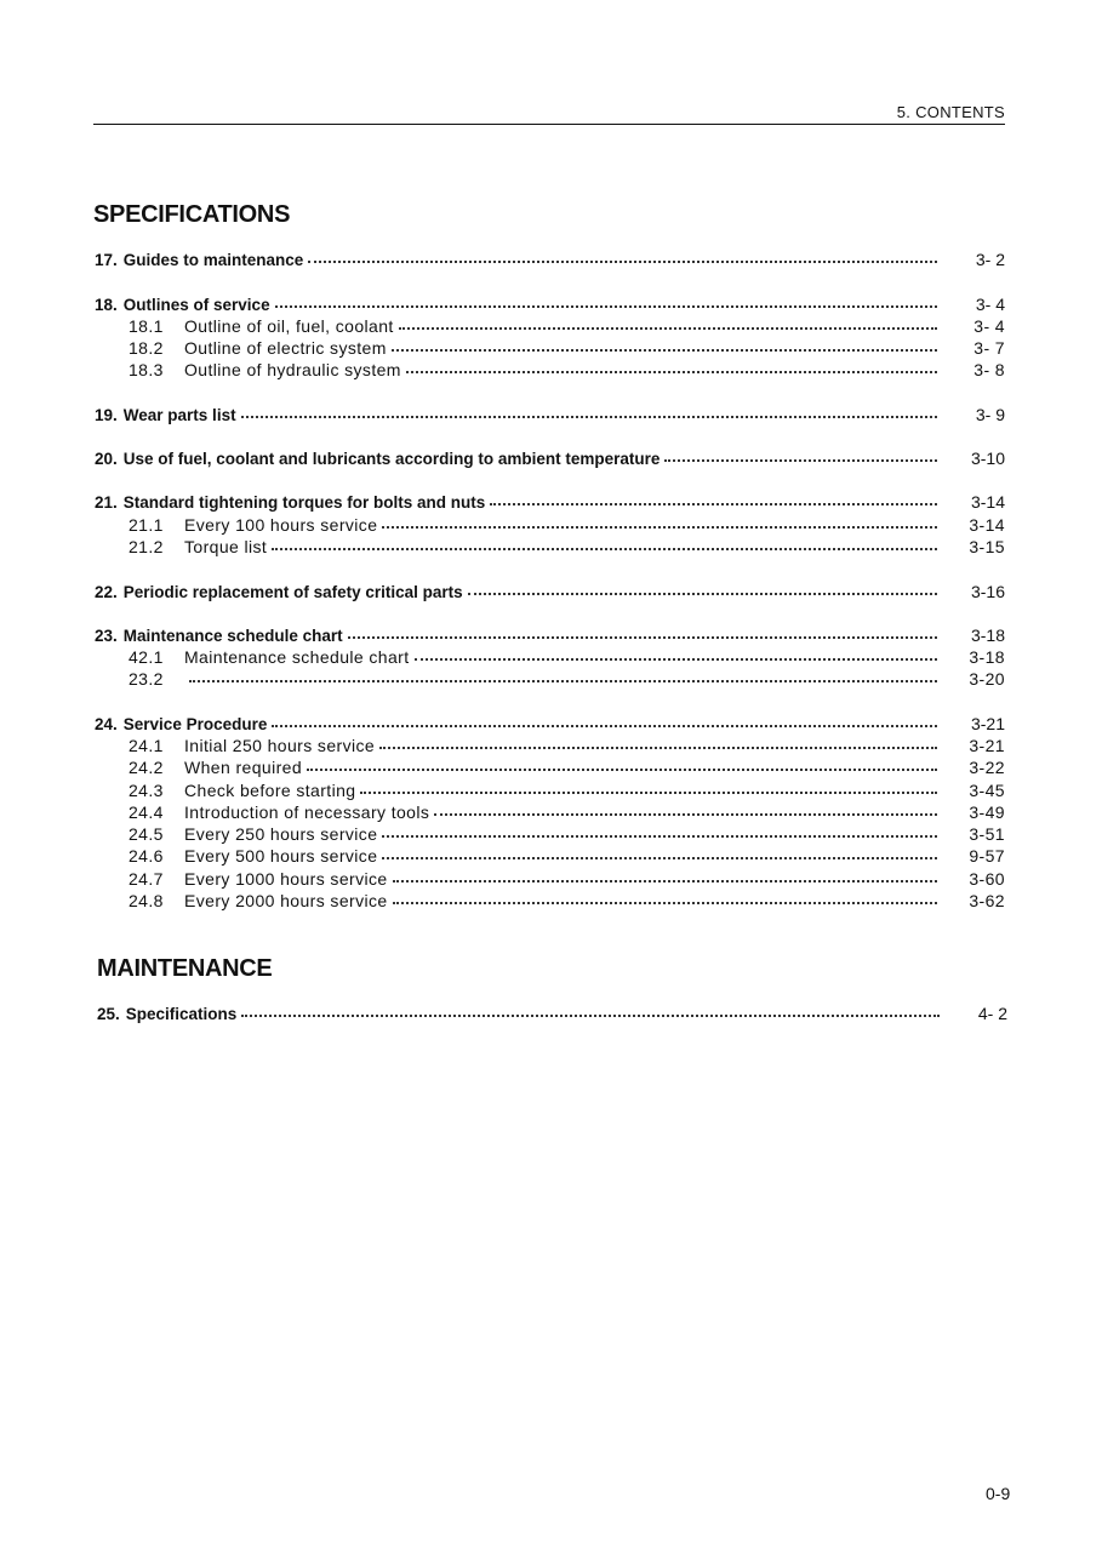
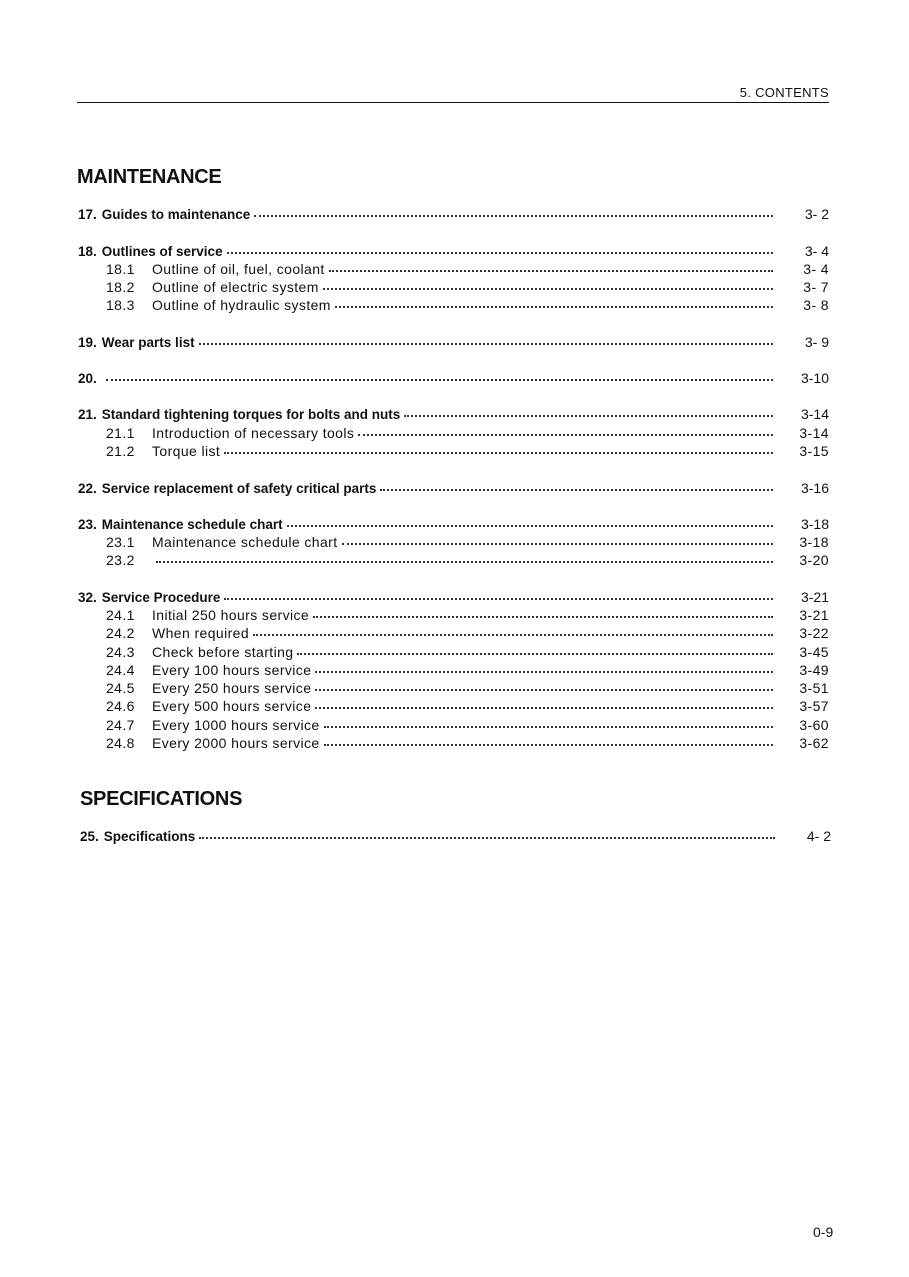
  5. CONTENTS
- SPECIFICATIONS
+ MAINTENANCE
  17.
  Guides to maintenance
  3- 2
  18.
  Outlines of service
  3- 4
  18.1
  Outline of oil, fuel, coolant
  3- 4
  18.2
  Outline of electric system
  3- 7
  18.3
  Outline of hydraulic system
  3- 8
  19.
  Wear parts list
  3- 9
  20.
- Use of fuel, coolant and lubricants according to ambient temperature
  3-10
  21.
  Standard tightening torques for bolts and nuts
  3-14
  21.1
- Every 100 hours service
+ Introduction of necessary tools
  3-14
  21.2
  Torque list
  3-15
  22.
- Periodic replacement of safety critical parts
+ Service replacement of safety critical parts
  3-16
  23.
  Maintenance schedule chart
  3-18
- 42.1
+ 23.1
  Maintenance schedule chart
  3-18
  23.2
  3-20
- 24.
+ 32.
  Service Procedure
  3-21
  24.1
  Initial 250 hours service
  3-21
  24.2
  When required
  3-22
  24.3
  Check before starting
  3-45
  24.4
- Introduction of necessary tools
+ Every 100 hours service
  3-49
  24.5
  Every 250 hours service
  3-51
  24.6
  Every 500 hours service
- 9-57
+ 3-57
  24.7
  Every 1000 hours service
  3-60
  24.8
  Every 2000 hours service
  3-62
- MAINTENANCE
+ SPECIFICATIONS
  25.
  Specifications
  4- 2
  0-9
